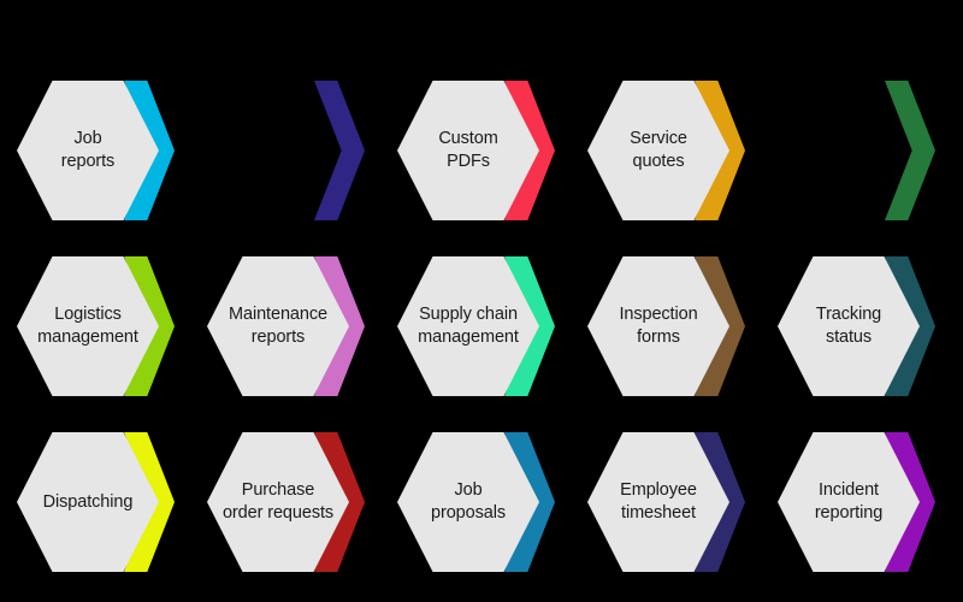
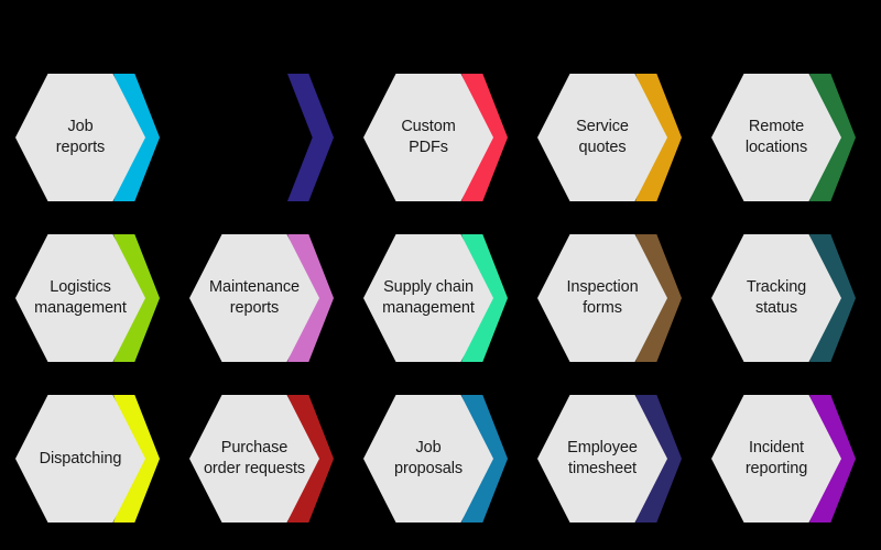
  Job
  reports
  Custom
  PDFs
  Service
  quotes
+ Remote
+ locations
  Logistics
  management
  Maintenance
  reports
  Supply chain
  management
  Inspection
  forms
  Tracking
  status
  Dispatching
  Purchase
  order requests
  Job
  proposals
  Employee
  timesheet
  Incident
  reporting
